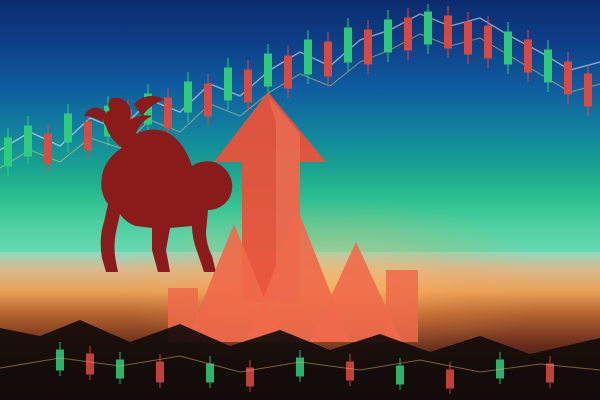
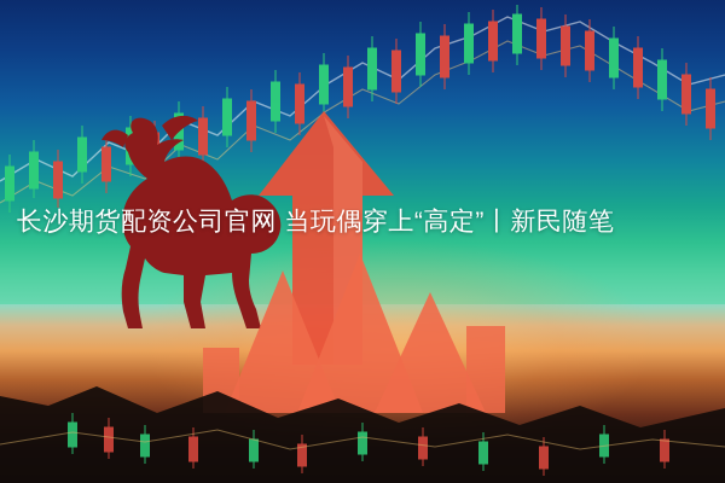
+ 长沙期货配资公司官网 当玩偶穿上“高定”丨新民随笔
